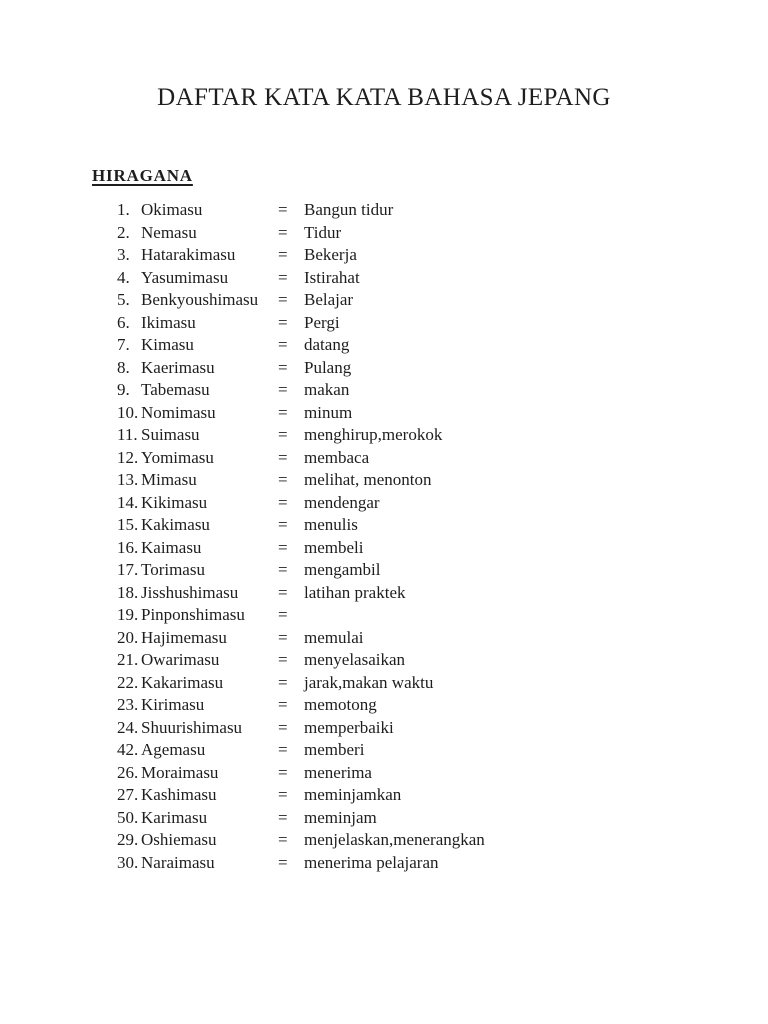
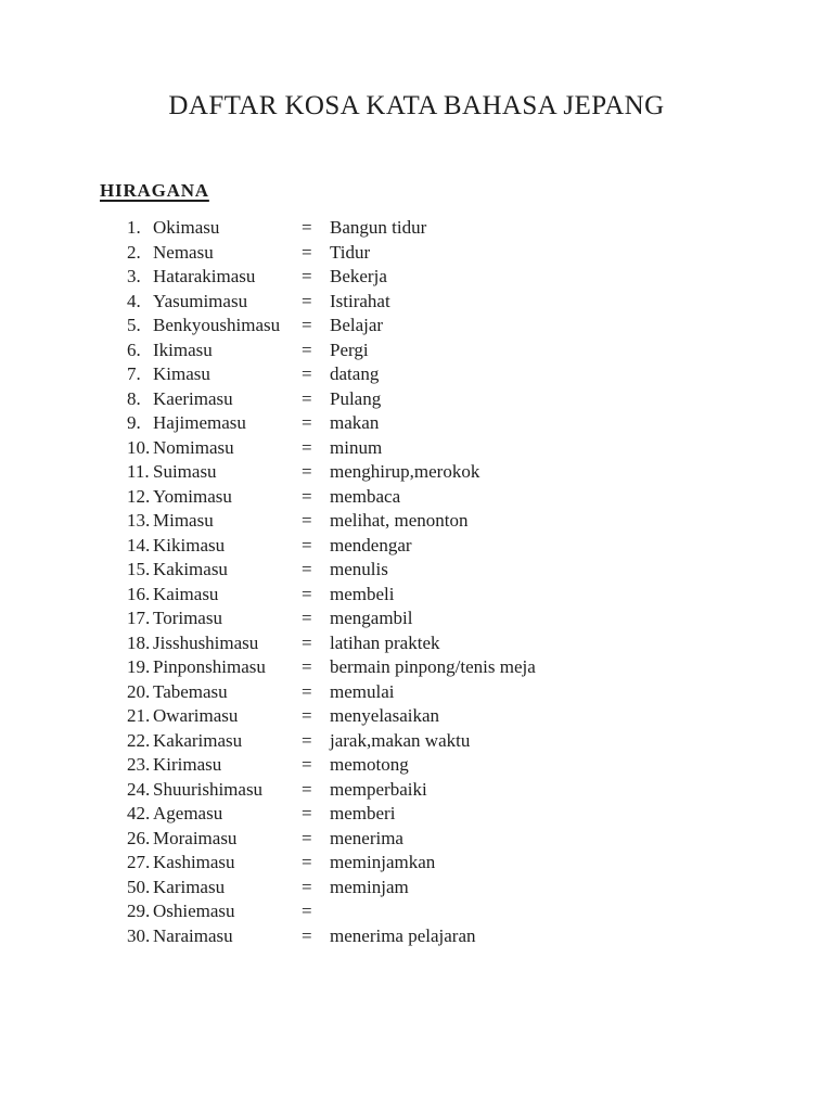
- DAFTAR KATA KATA BAHASA JEPANG
+ DAFTAR KOSA KATA BAHASA JEPANG
  HIRAGANA
  1.
  Okimasu
  =
  Bangun tidur
  2.
  Nemasu
  =
  Tidur
  3.
  Hatarakimasu
  =
  Bekerja
  4.
  Yasumimasu
  =
  Istirahat
  5.
  Benkyoushimasu
  =
  Belajar
  6.
  Ikimasu
  =
  Pergi
  7.
  Kimasu
  =
  datang
  8.
  Kaerimasu
  =
  Pulang
  9.
- Tabemasu
+ Hajimemasu
  =
  makan
  10.
  Nomimasu
  =
  minum
  11.
  Suimasu
  =
  menghirup,merokok
  12.
  Yomimasu
  =
  membaca
  13.
  Mimasu
  =
  melihat, menonton
  14.
  Kikimasu
  =
  mendengar
  15.
  Kakimasu
  =
  menulis
  16.
  Kaimasu
  =
  membeli
  17.
  Torimasu
  =
  mengambil
  18.
  Jisshushimasu
  =
  latihan praktek
  19.
  Pinponshimasu
  =
+ bermain pinpong/tenis meja
  20.
- Hajimemasu
+ Tabemasu
  =
  memulai
  21.
  Owarimasu
  =
  menyelasaikan
  22.
  Kakarimasu
  =
  jarak,makan waktu
  23.
  Kirimasu
  =
  memotong
  24.
  Shuurishimasu
  =
  memperbaiki
  42.
  Agemasu
  =
  memberi
  26.
  Moraimasu
  =
  menerima
  27.
  Kashimasu
  =
  meminjamkan
  50.
  Karimasu
  =
  meminjam
  29.
  Oshiemasu
  =
- menjelaskan,menerangkan
  30.
  Naraimasu
  =
  menerima pelajaran
